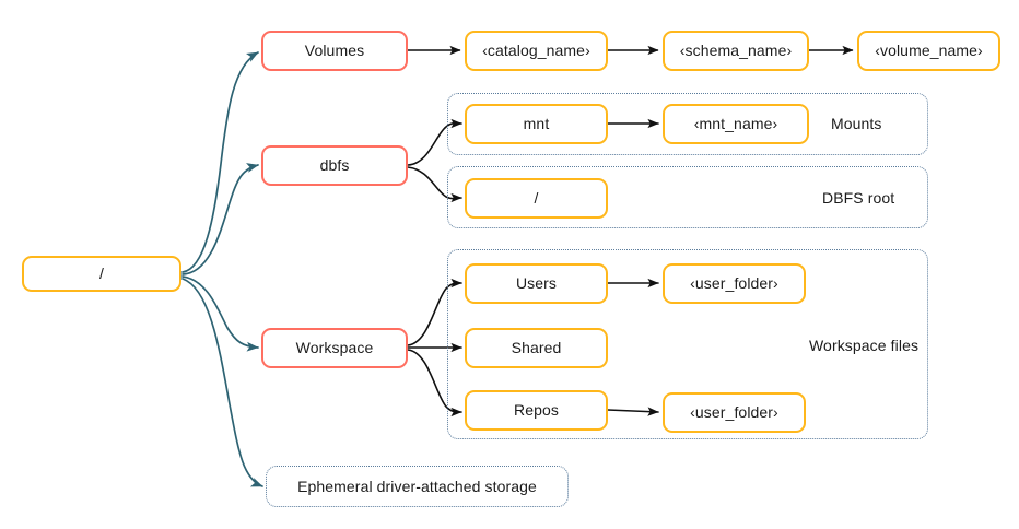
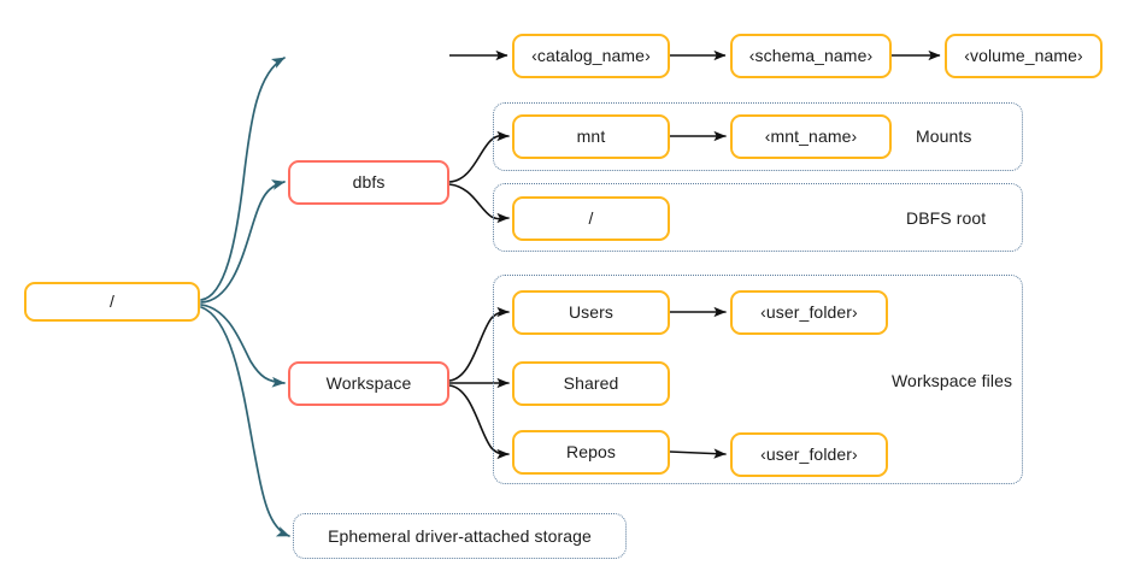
  Mounts
  DBFS root
  Workspace files
  /
- Volumes
  dbfs
  Workspace
  Ephemeral driver-attached storage
  ‹catalog_name›
  ‹schema_name›
  ‹volume_name›
  mnt
  ‹mnt_name›
  /
  Users
  ‹user_folder›
  Shared
  Repos
  ‹user_folder›
